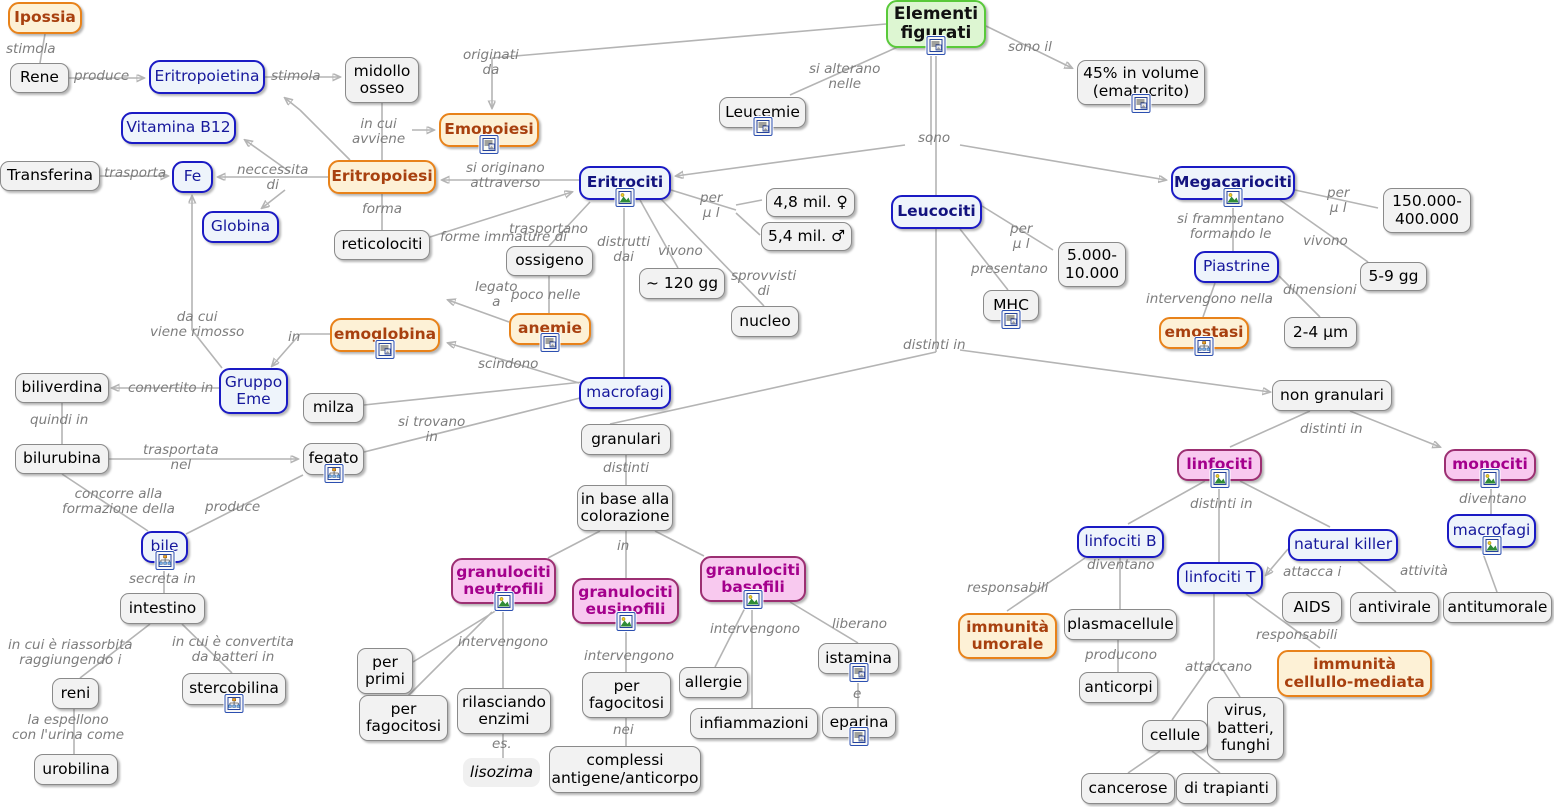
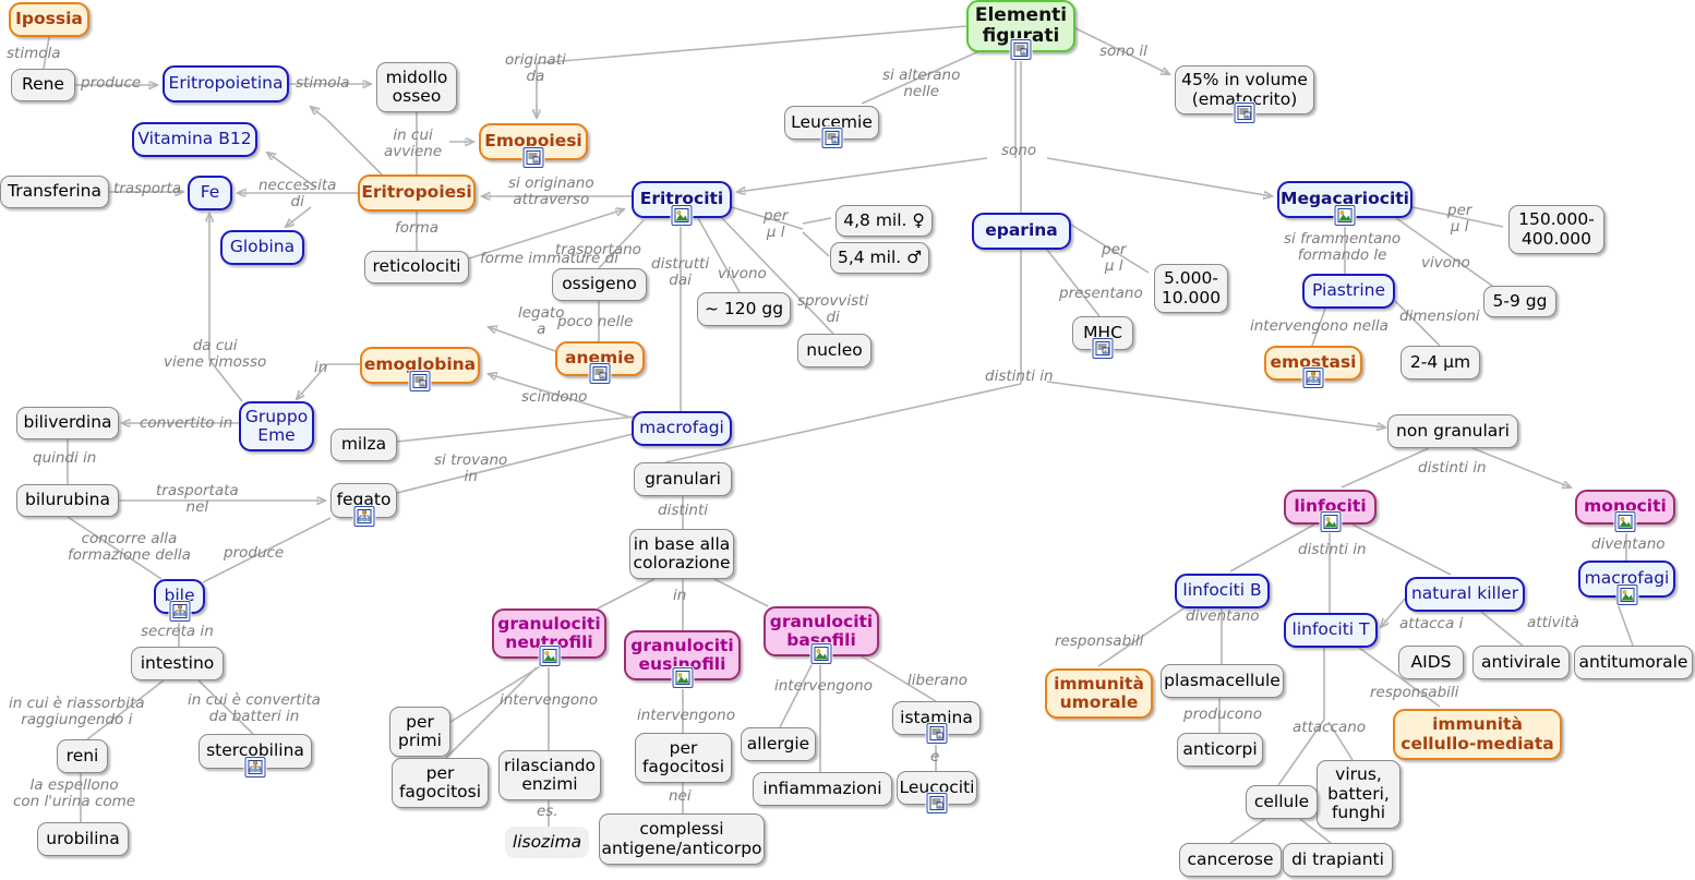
  stimola
  produce
  stimola
  originati
  da
  in cui
  avviene
  neccessita
  di
  trasporta
  forma
  si originano
  attraverso
  forme immature di
  trasportano
  legato
  a
  poco nelle
  scindono
  si alterano
  nelle
  sono il
  sono
  per
  µ l
  distrutti
  dai
  vivono
  sprovvisti
  di
  per
  µ l
  presentano
  per
  µ l
  si frammentano
  formando le
  vivono
  intervengono nella
  dimensioni
  distinti in
  in
  da cui
  viene rimosso
  convertito in
  quindi in
  si trovano
  in
  trasportata
  nel
  concorre alla
  formazione della
  produce
  distinti
  distinti in
  in
  diventano
  distinti in
  secreta in
  responsabili
  diventano
  attacca i
  attività
  intervengono
  intervengono
  intervengono
  liberano
  responsabili
  attaccano
  in cui è riassorbita
  raggiungendo i
  in cui è convertita
  da batteri in
  producono
  es.
  nei
  e
  la espellono
  con l'urina come
  Ipossia
  Rene
  Eritropoietina
  midollo
  osseo
  Vitamina B12
  Transferina
  Fe
  Globina
  Emopoiesi
  Eritropoiesi
  reticolociti
  Elementi
  figurati
  Leucemie
  45% in volume
  (ematocrito)
  Eritrociti
- Leucociti
+ eparina
  Megacariociti
  4,8 mil. ♀
  5,4 mil. ♂
  5.000-
  10.000
  150.000-
  400.000
  MHC
  Piastrine
  5-9 gg
  2-4 µm
  emostasi
  ossigeno
  anemie
  ~ 120 gg
  nucleo
  emoglobina
  Gruppo
  Eme
  biliverdina
  milza
  macrofagi
  non granulari
  bilurubina
  granulari
  fegato
  linfociti
  monociti
  in base alla
  colorazione
  bile
  linfociti B
  natural killer
  macrofagi
  linfociti T
  granulociti
  neutrofili
  granulociti
  basofili
  granulociti
  eusinofili
  intestino
  AIDS
  antivirale
  antitumorale
  immunità
  umorale
  plasmacellule
  istamina
  per
  primi
  allergie
  immunità
  cellullo-mediata
  per
  fagocitosi
  anticorpi
  rilasciando
  enzimi
  per
  fagocitosi
- eparina
+ Leucociti
  infiammazioni
  virus,
  batteri,
  funghi
  reni
  stercobilina
  cellule
  lisozima
  complessi
  antigene/anticorpo
  cancerose
  di trapianti
  urobilina
